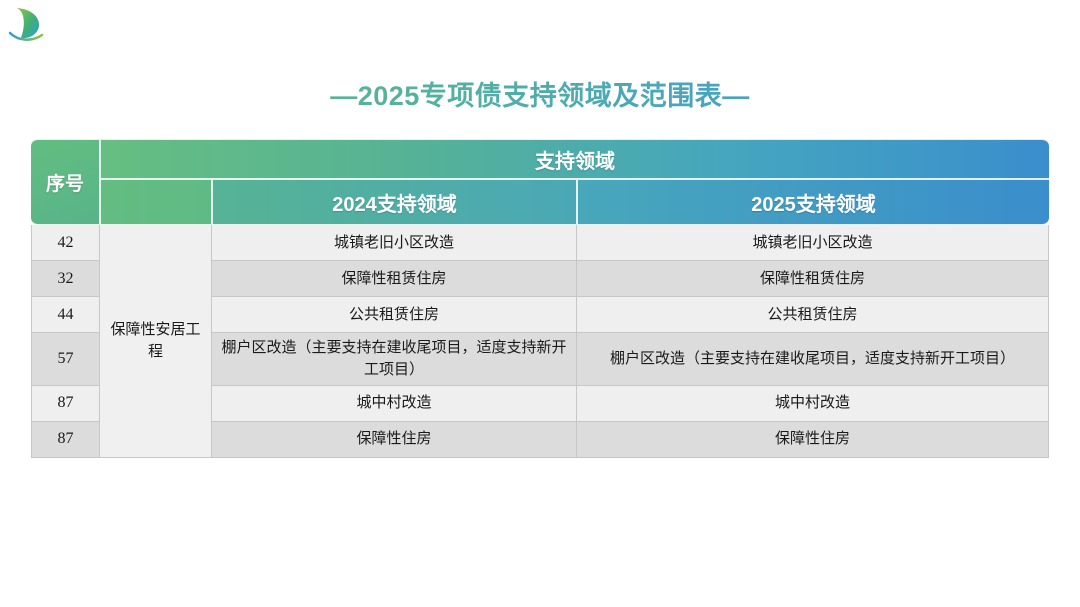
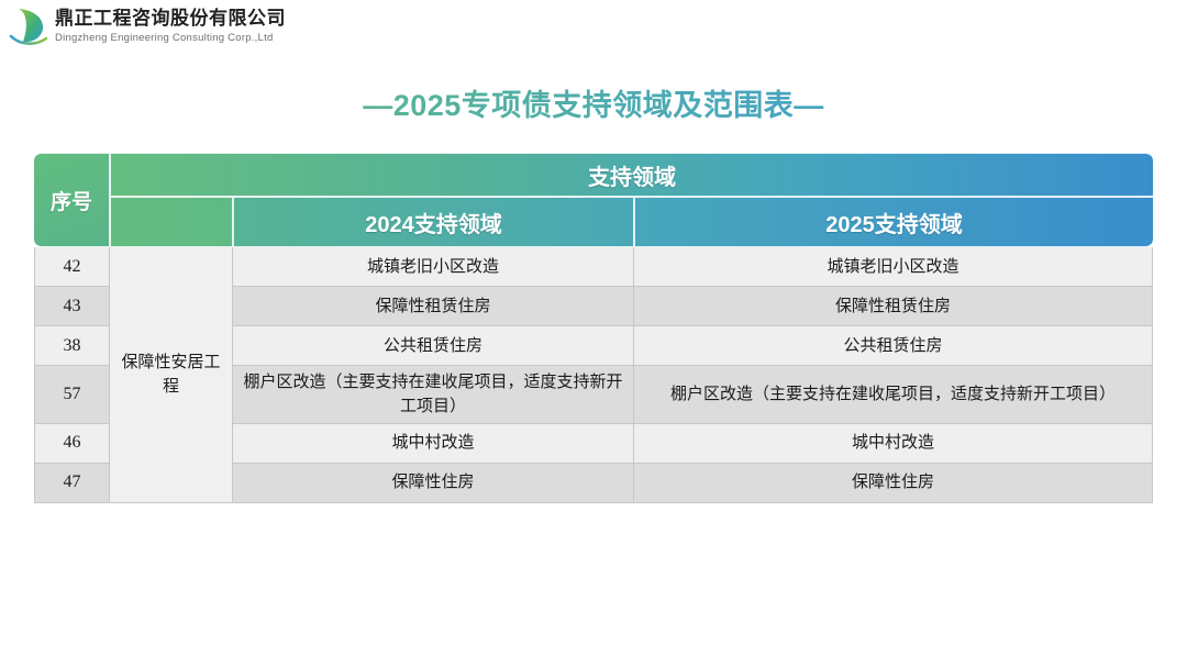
+ 鼎正工程咨询股份有限公司
+ Dingzheng Engineering Consulting Corp.,Ltd
  —2025专项债支持领域及范围表—
  序号	支持领域
  	2024支持领域	2025支持领域
  42	保障性安居工程	城镇老旧小区改造	城镇老旧小区改造
- 32	保障性租赁住房	保障性租赁住房
+ 43	保障性租赁住房	保障性租赁住房
- 44	公共租赁住房	公共租赁住房
+ 38	公共租赁住房	公共租赁住房
  57	棚户区改造（主要支持在建收尾项目，适度支持新开工项目）	棚户区改造（主要支持在建收尾项目，适度支持新开工项目）
- 87	城中村改造	城中村改造
+ 46	城中村改造	城中村改造
- 87	保障性住房	保障性住房
+ 47	保障性住房	保障性住房
